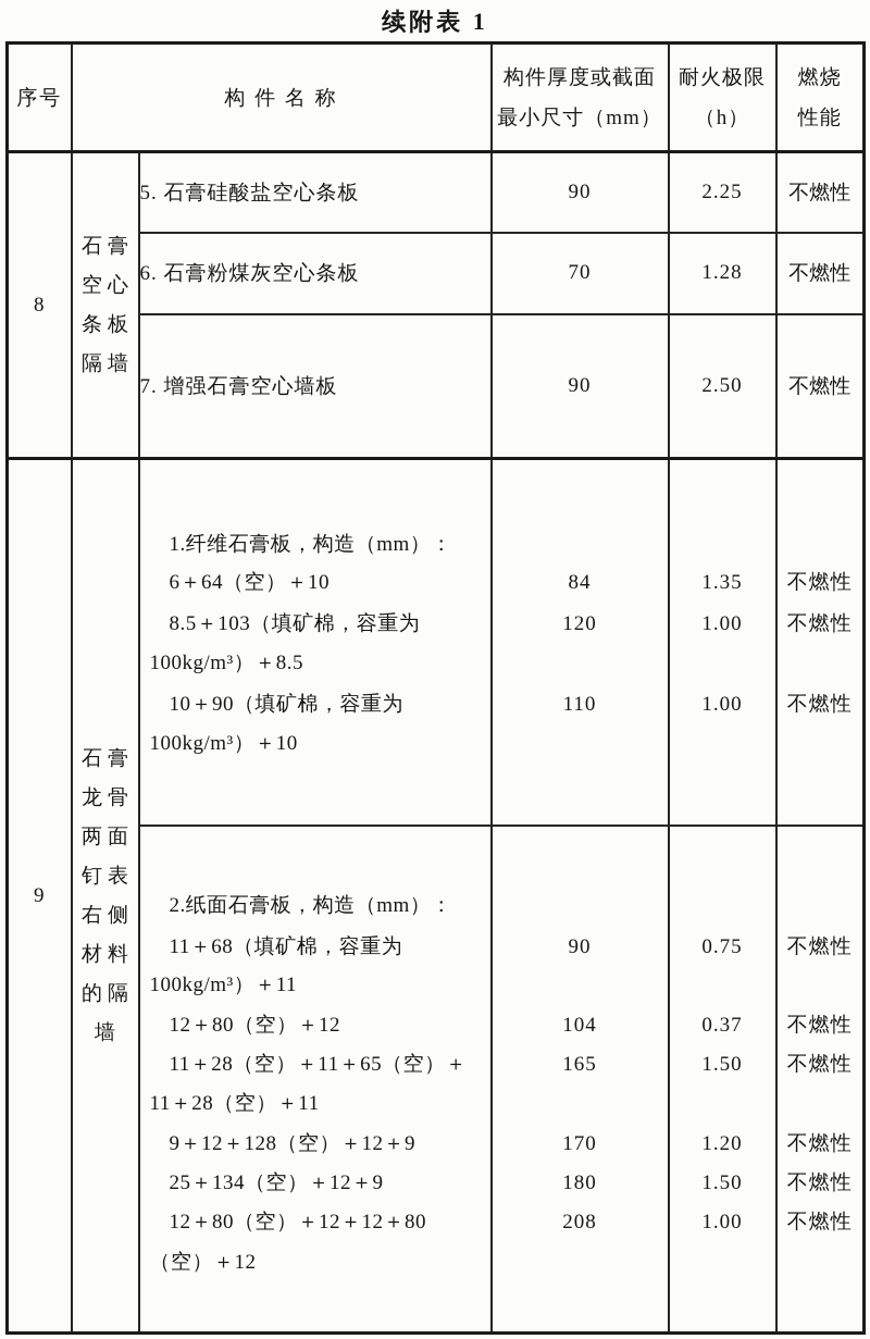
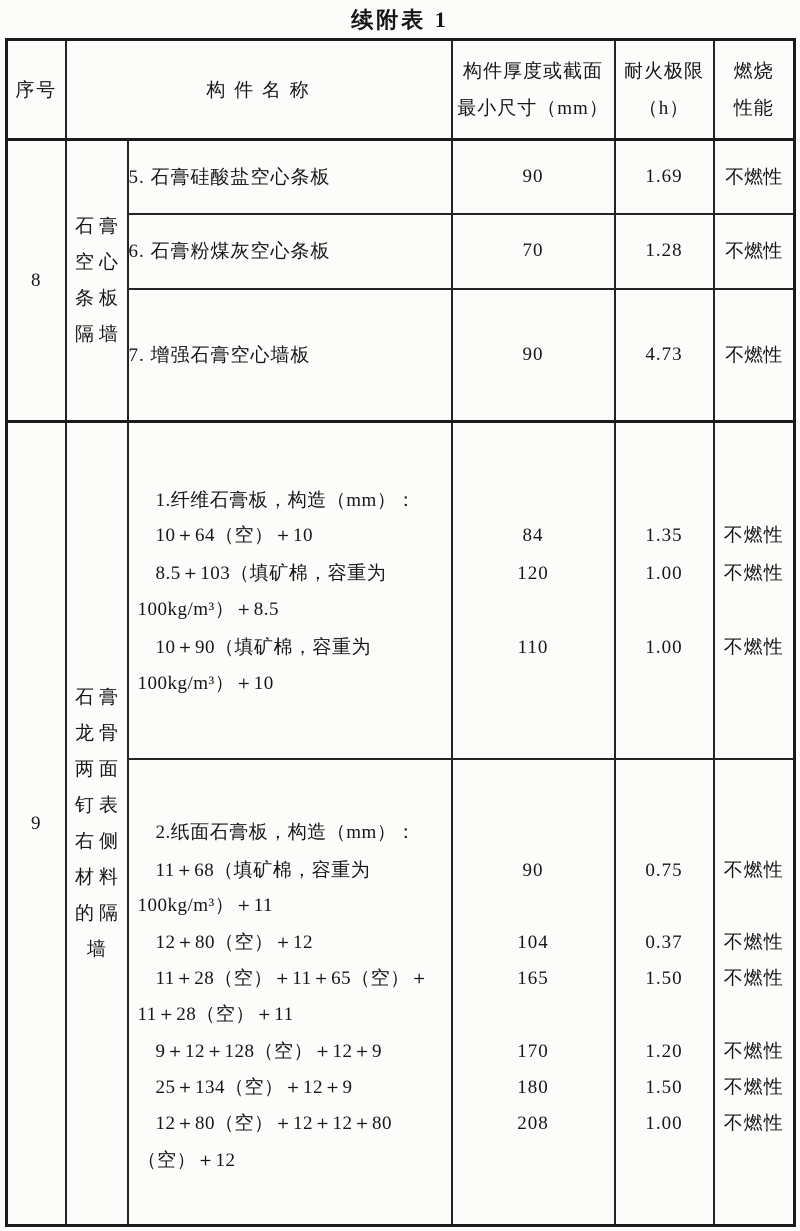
  续附表 1
  序号	构 件 名 称	构件厚度或截面 最小尺寸（mm）	耐火极限 （h）	燃烧 性能
- 8	石膏 空心 条板 隔墙	5. 石膏硅酸盐空心条板	90	2.25	不燃性
+ 8	石膏 空心 条板 隔墙	5. 石膏硅酸盐空心条板	90	1.69	不燃性
  6. 石膏粉煤灰空心条板	70	1.28	不燃性
- 7. 增强石膏空心墙板	90	2.50	不燃性
+ 7. 增强石膏空心墙板	90	4.73	不燃性
- 9	石膏 龙骨 两面 钉表 右侧 材料 的隔 墙	1.纤维石膏板，构造（mm）： 6＋64（空）＋10 8.5＋103（填矿棉，容重为 100kg/m³）＋8.5 10＋90（填矿棉，容重为 100kg/m³）＋10	84 120 110	1.35 1.00 1.00	不燃性 不燃性 不燃性
+ 9	石膏 龙骨 两面 钉表 右侧 材料 的隔 墙	1.纤维石膏板，构造（mm）： 10＋64（空）＋10 8.5＋103（填矿棉，容重为 100kg/m³）＋8.5 10＋90（填矿棉，容重为 100kg/m³）＋10	84 120 110	1.35 1.00 1.00	不燃性 不燃性 不燃性
  2.纸面石膏板，构造（mm）： 11＋68（填矿棉，容重为 100kg/m³）＋11 12＋80（空）＋12 11＋28（空）＋11＋65（空）＋ 11＋28（空）＋11 9＋12＋128（空）＋12＋9 25＋134（空）＋12＋9 12＋80（空）＋12＋12＋80 （空）＋12	90 104 165 170 180 208	0.75 0.37 1.50 1.20 1.50 1.00	不燃性 不燃性 不燃性 不燃性 不燃性 不燃性
